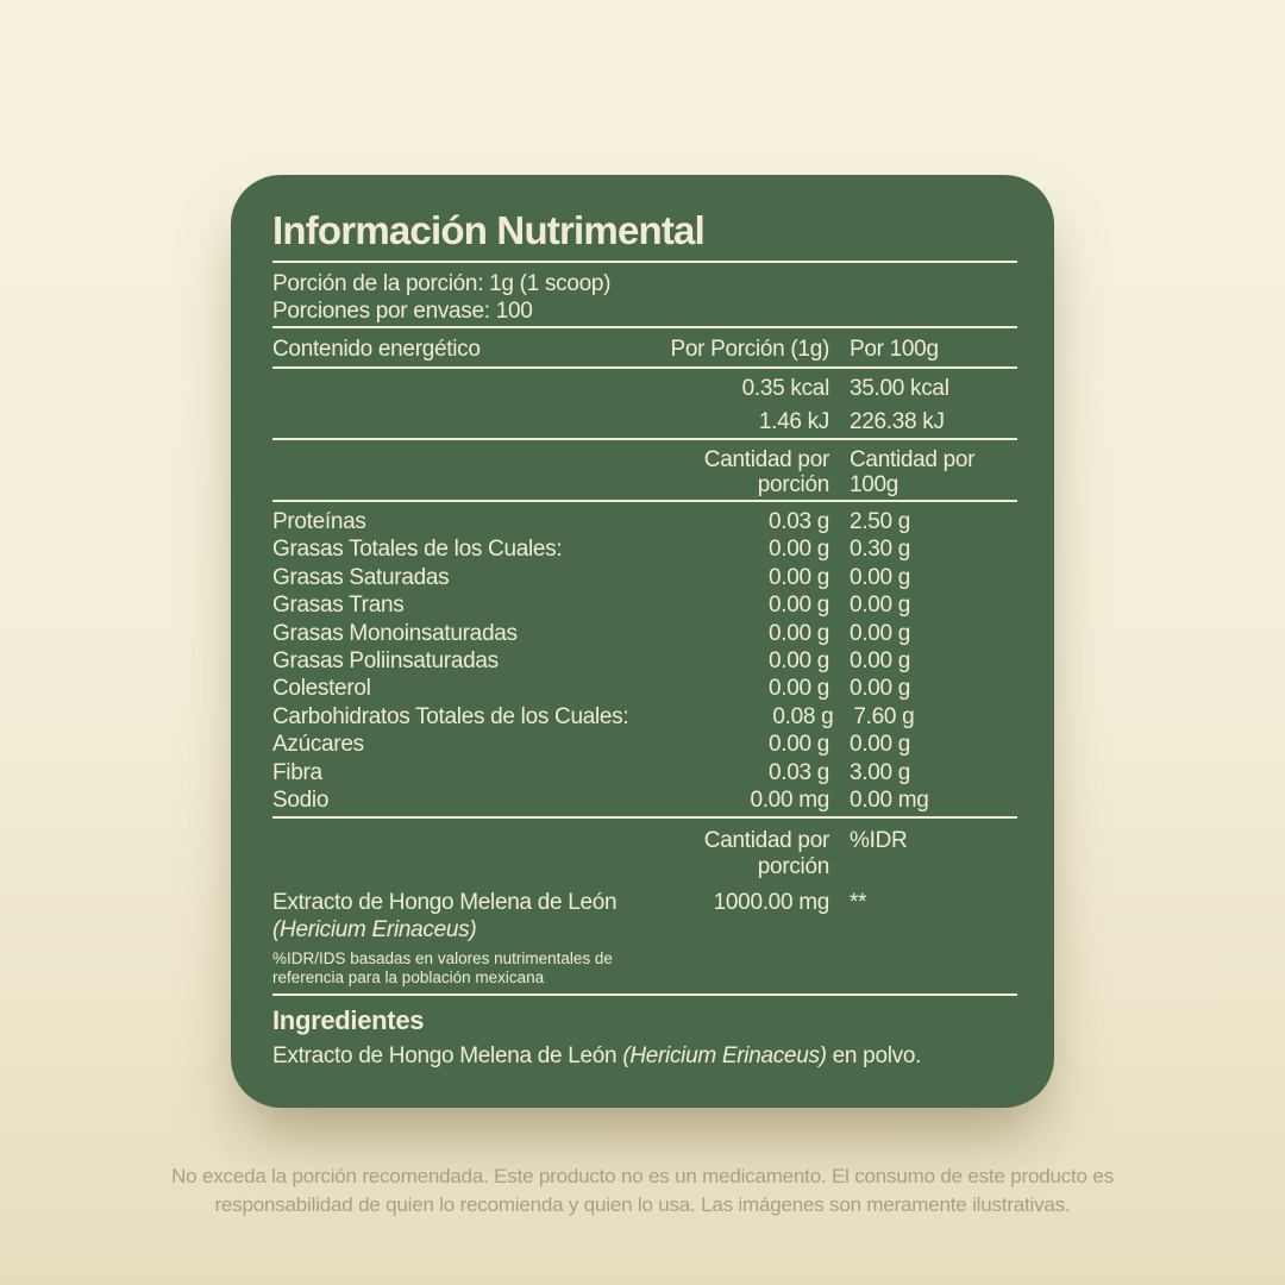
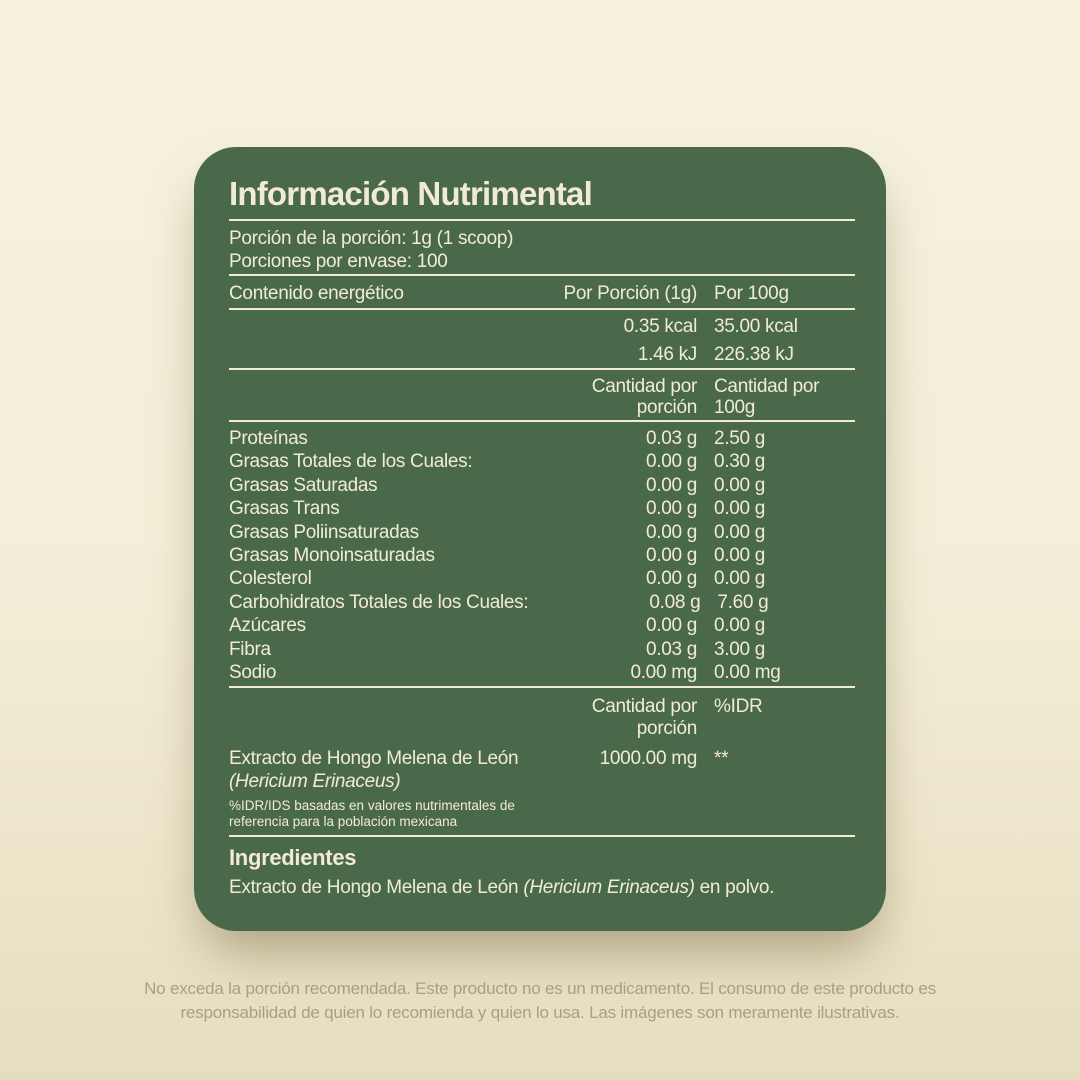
  Información Nutrimental
  Porción de la porción: 1g (1 scoop)
  Porciones por envase: 100
  Contenido energético
  Por Porción (1g)
  Por 100g
  0.35 kcal
  35.00 kcal
  1.46 kJ
  226.38 kJ
  Cantidad por
  porción
  Cantidad por
  100g
  Proteínas
  0.03 g
  2.50 g
  Grasas Totales de los Cuales:
  0.00 g
  0.30 g
  Grasas Saturadas
  0.00 g
  0.00 g
  Grasas Trans
  0.00 g
  0.00 g
- Grasas Monoinsaturadas
+ Grasas Poliinsaturadas
  0.00 g
  0.00 g
- Grasas Poliinsaturadas
+ Grasas Monoinsaturadas
  0.00 g
  0.00 g
  Colesterol
  0.00 g
  0.00 g
  Carbohidratos Totales de los Cuales:
  0.08 g
  7.60 g
  Azúcares
  0.00 g
  0.00 g
  Fibra
  0.03 g
  3.00 g
  Sodio
  0.00 mg
  0.00 mg
  Cantidad por
  porción
  %IDR
  Extracto de Hongo Melena de León
  (Hericium Erinaceus)
  1000.00 mg
  **
  %IDR/IDS basadas en valores nutrimentales de
  referencia para la población mexicana
  Ingredientes
  Extracto de Hongo Melena de León (Hericium Erinaceus) en polvo.
  No exceda la porción recomendada. Este producto no es un medicamento. El consumo de este producto es
  responsabilidad de quien lo recomienda y quien lo usa. Las imágenes son meramente ilustrativas.
